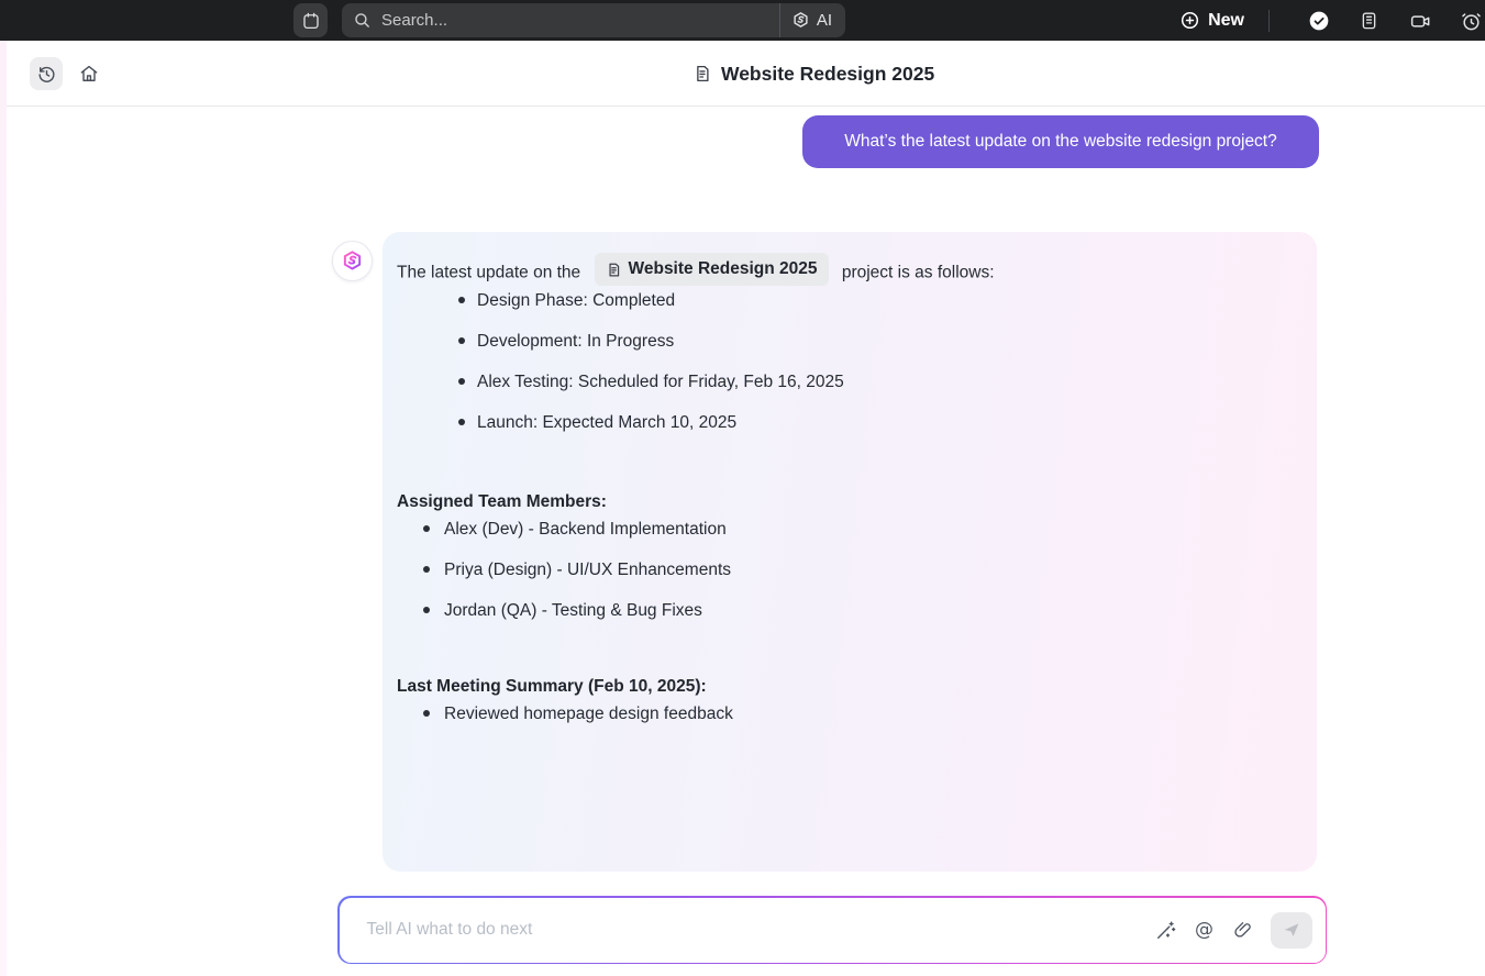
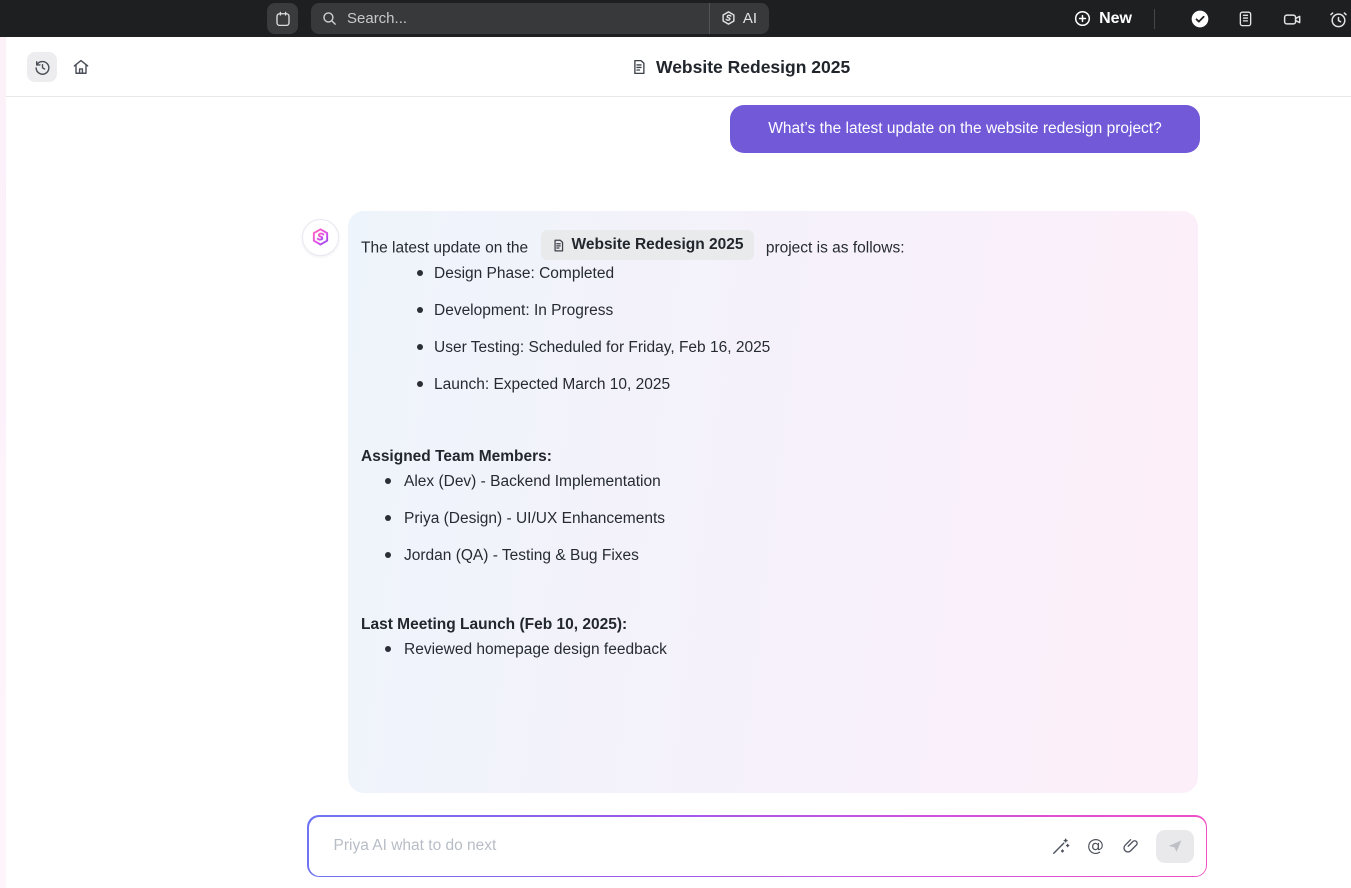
  Search...
  AI
  New
  Website Redesign 2025
  What’s the latest update on the website redesign project?
  The latest update on the
  Website Redesign 2025
  project is as follows:
  Design Phase: Completed
  Development: In Progress
- Alex Testing: Scheduled for Friday, Feb 16, 2025
+ User Testing: Scheduled for Friday, Feb 16, 2025
  Launch: Expected March 10, 2025
  Assigned Team Members:
  Alex (Dev) - Backend Implementation
  Priya (Design) - UI/UX Enhancements
  Jordan (QA) - Testing & Bug Fixes
- Last Meeting Summary (Feb 10, 2025):
+ Last Meeting Launch (Feb 10, 2025):
  Reviewed homepage design feedback
- Tell AI what to do next
+ Priya AI what to do next
  @
